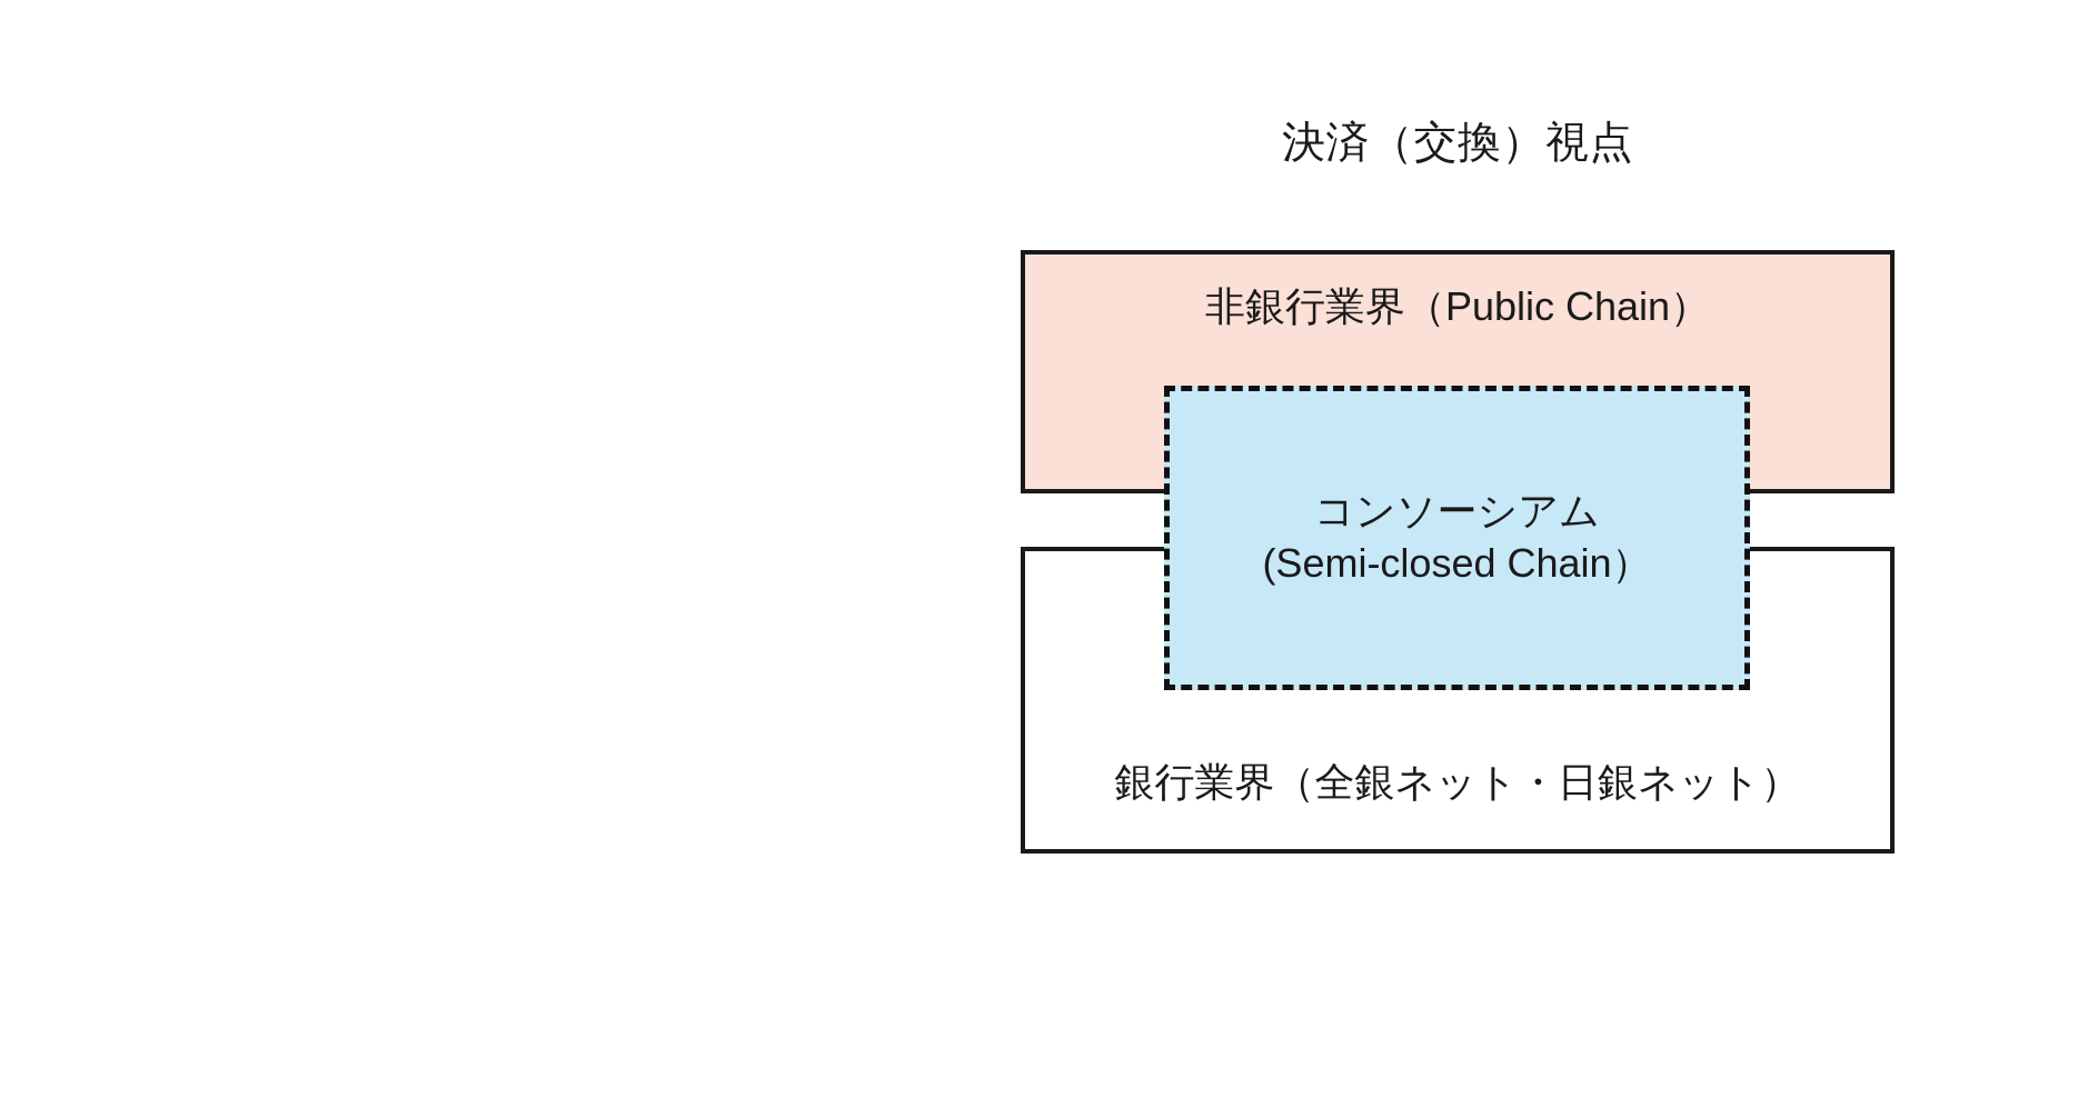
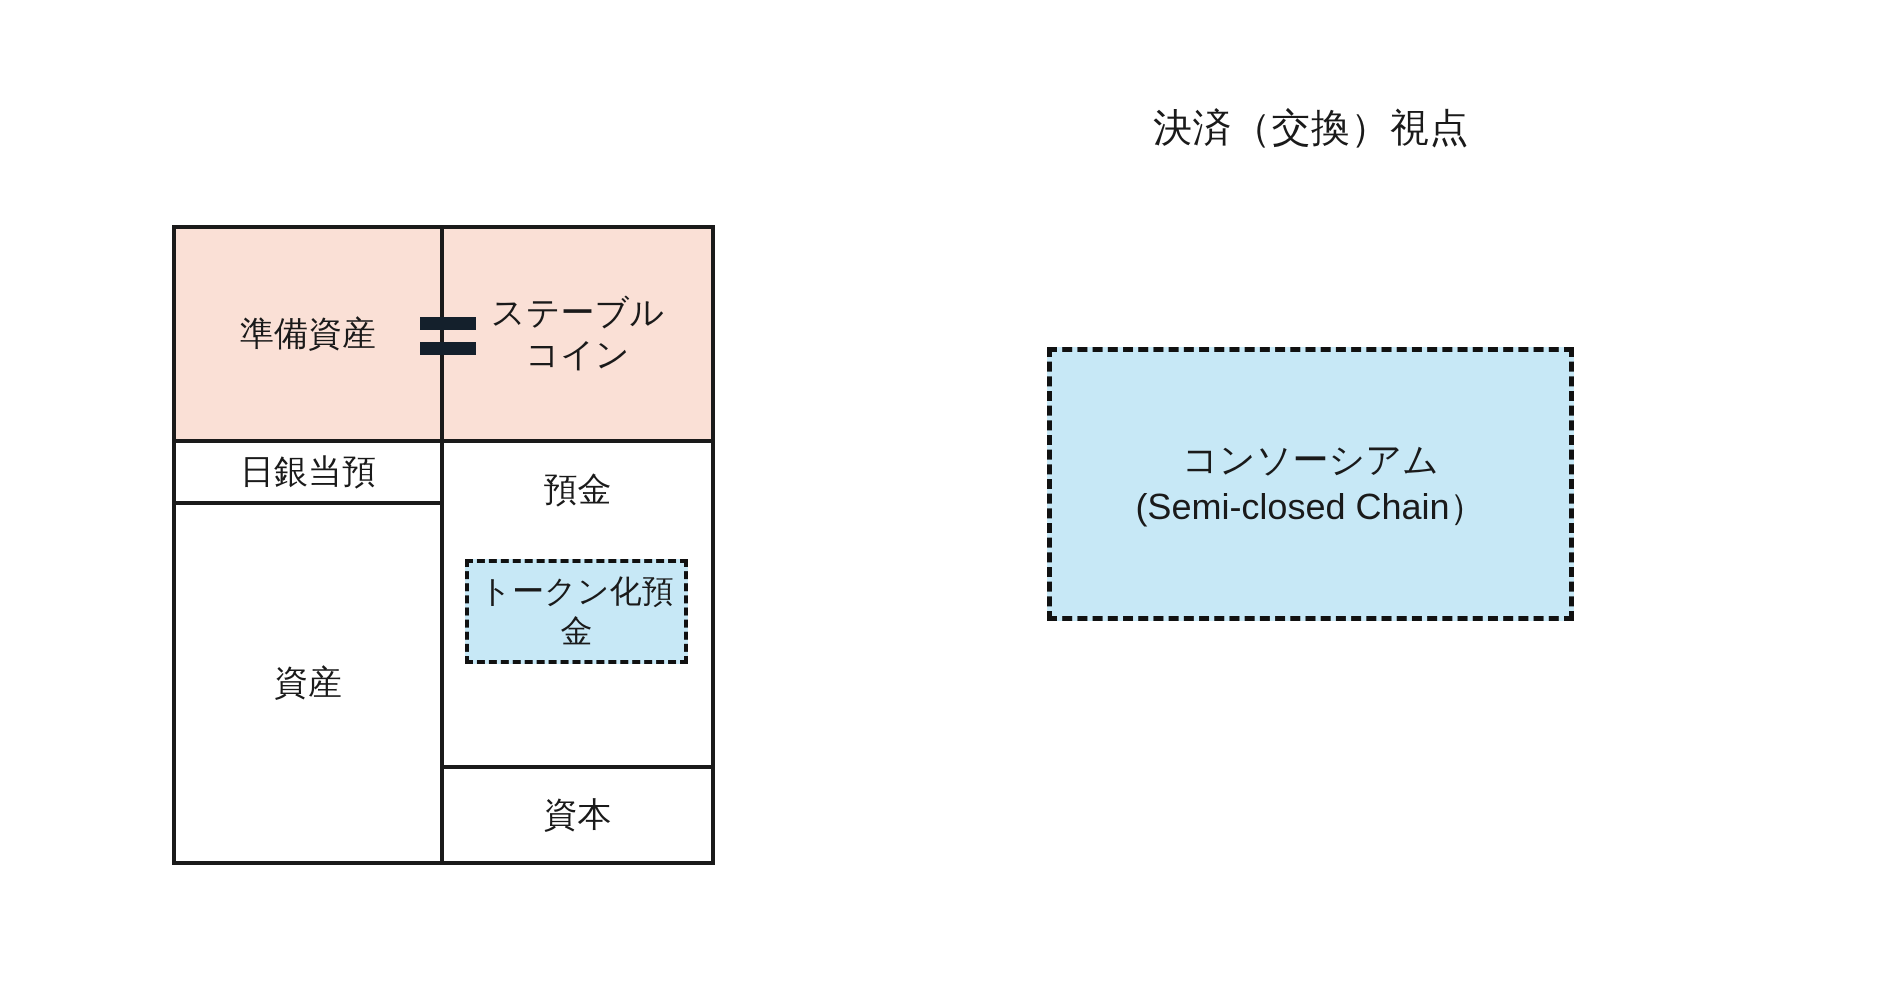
+ 準備資産
+ ステーブル
+ コイン
+ 日銀当預
+ 資産
+ 預金
+ 資本
+ トークン化預
+ 金
  決済（交換）視点
- 非銀行業界（Public Chain）
- 銀行業界（全銀ネット・日銀ネット）
  コンソーシアム
  (Semi-closed Chain）
